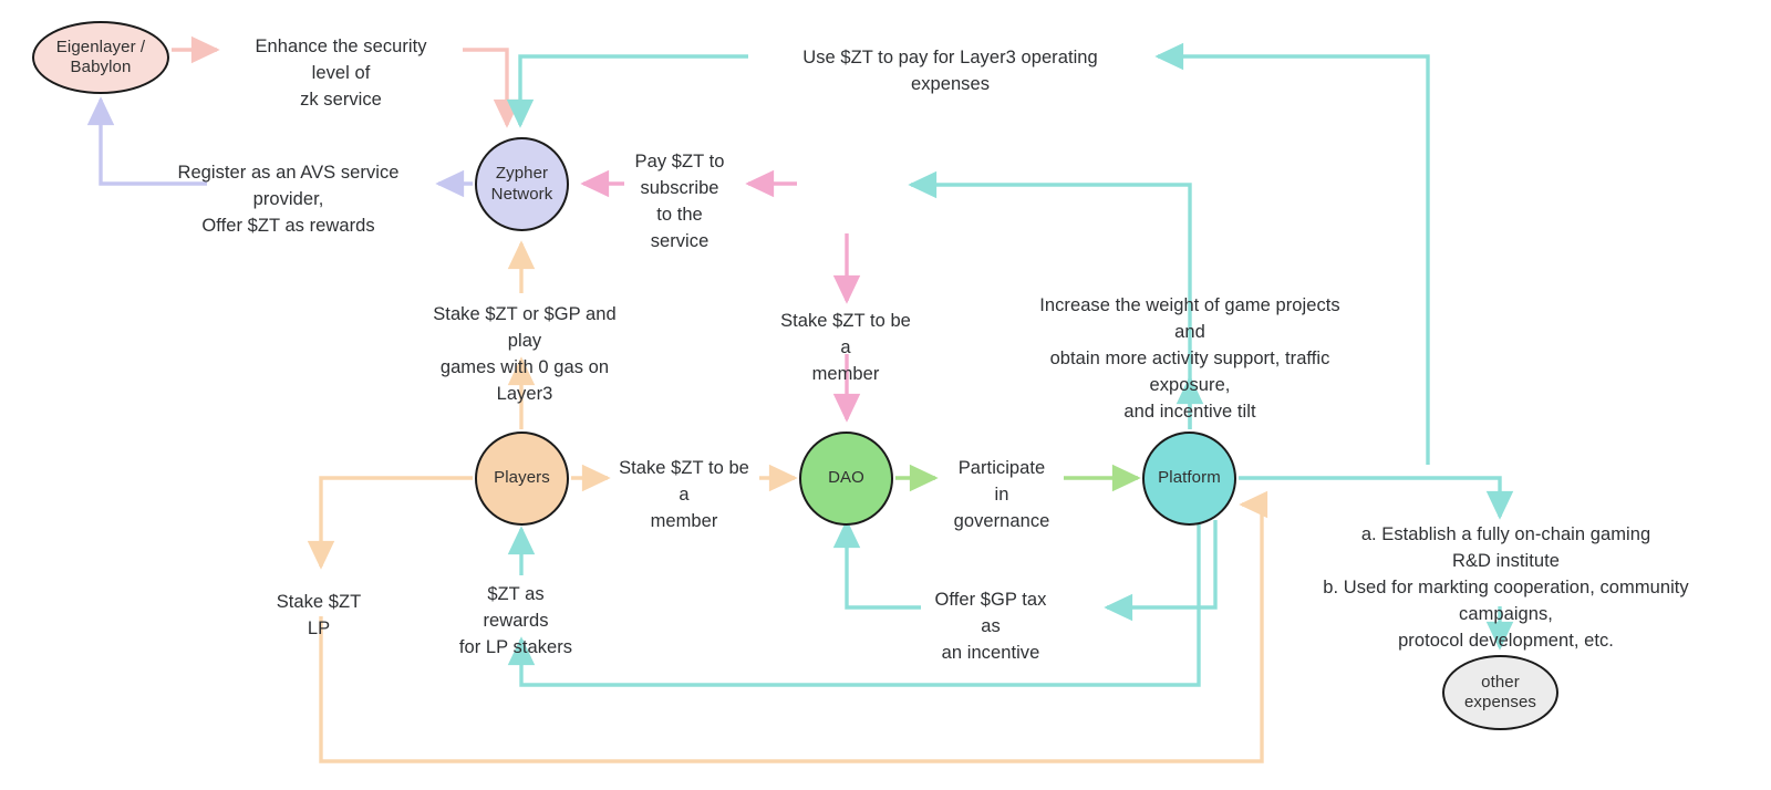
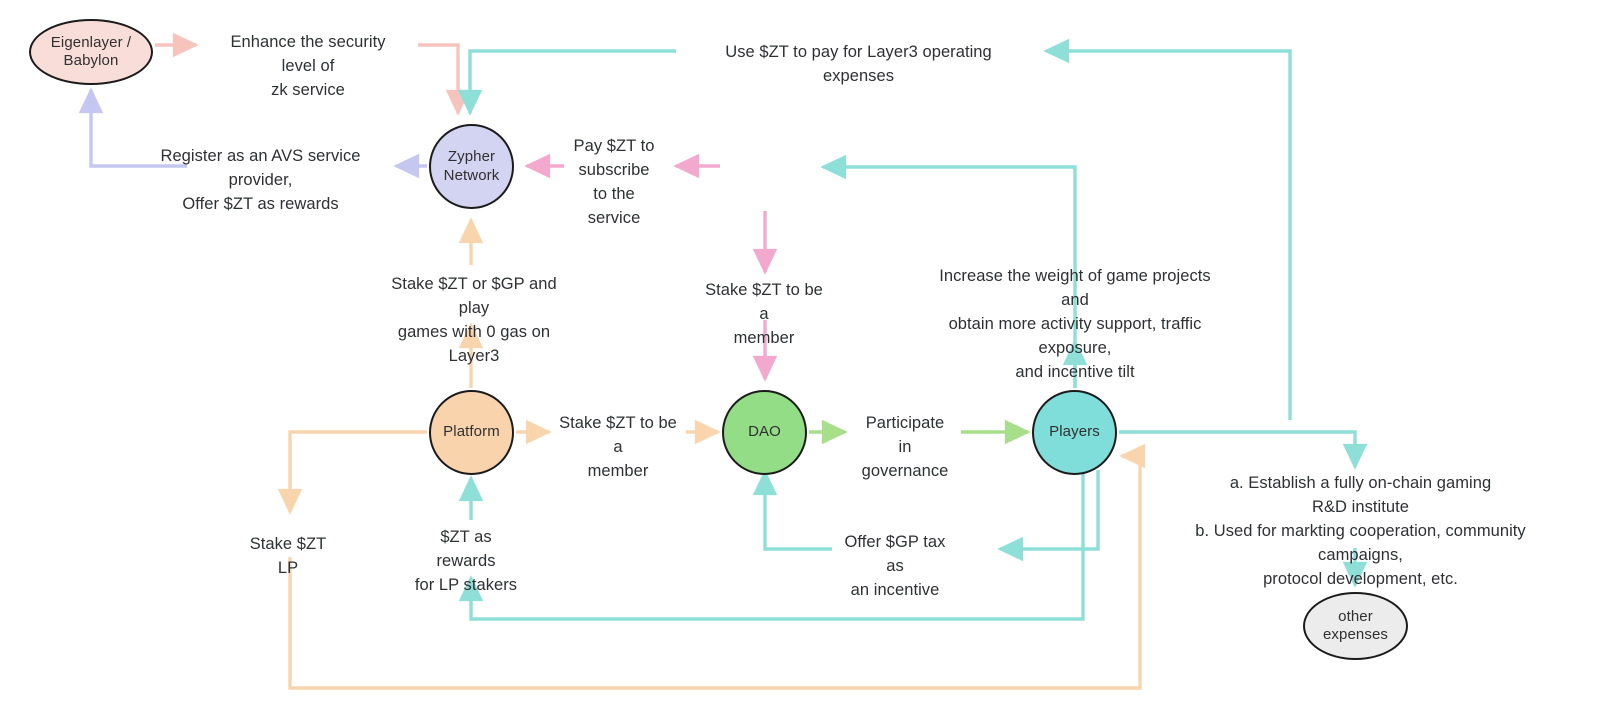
  Eigenlayer / Babylon
  Zypher Network
- Players
+ Platform
  DAO
- Platform
+ Players
  other expenses
  Enhance the security level of
  zk service
  Use $ZT to pay for Layer3 operating expenses
  Register as an AVS service provider,
  Offer $ZT as rewards
  Pay $ZT to
  subscribe
  to the service
  Stake $ZT or $GP and play
  games with 0 gas on Layer3
  Stake $ZT to be a
  member
  Increase the weight of game projects and
  obtain more activity support, traffic exposure,
  and incentive tilt
  Stake $ZT to be a
  member
  Participate in
  governance
  a. Establish a fully on-chain gaming
  R&D institute
  b. Used for markting cooperation, community campaigns,
  protocol development, etc.
  Stake $ZT LP
  $ZT as rewards
  for LP stakers
  Offer $GP tax as
  an incentive
